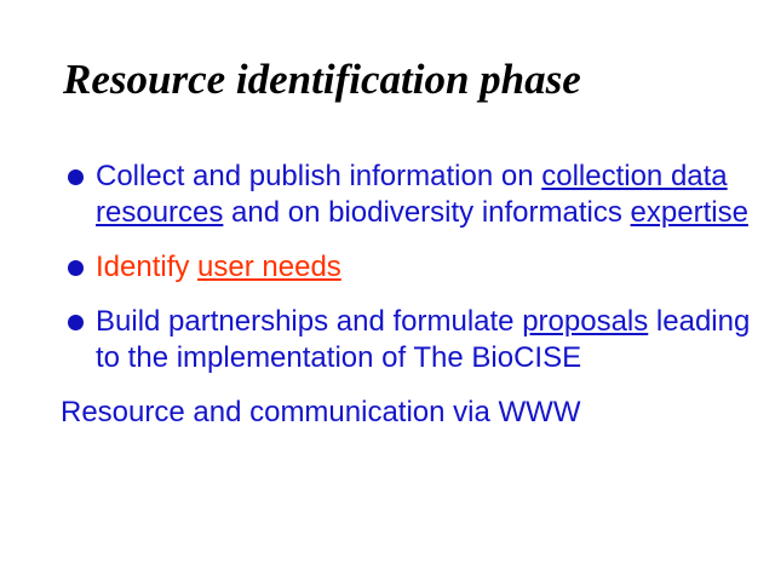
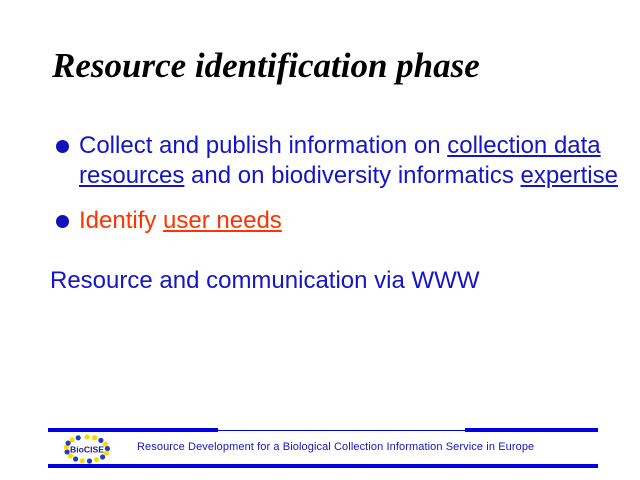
  Resource identification phase
  Collect and publish information on collection data resources and on biodiversity informatics expertise
  Identify user needs
- Build partnerships and formulate proposals leading to the implementation of The BioCISE
  Resource and communication via WWW
+ BioCISE
+ Resource Development for a Biological Collection Information Service in Europe
